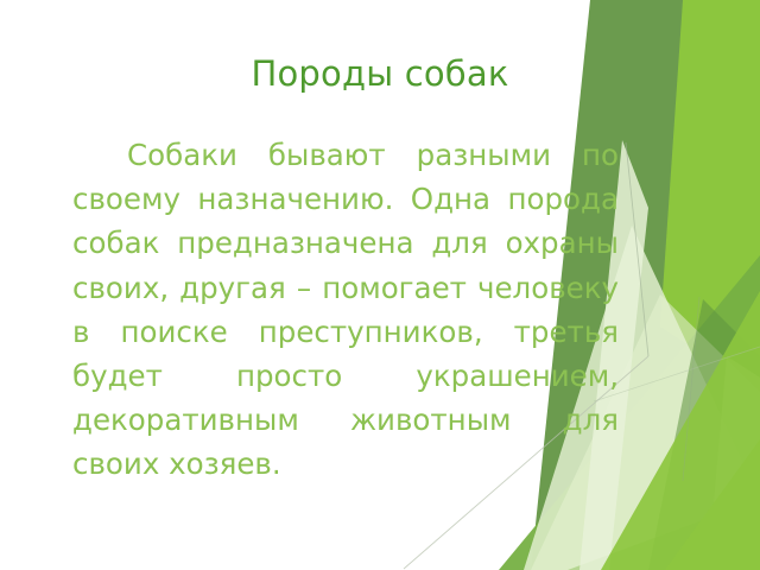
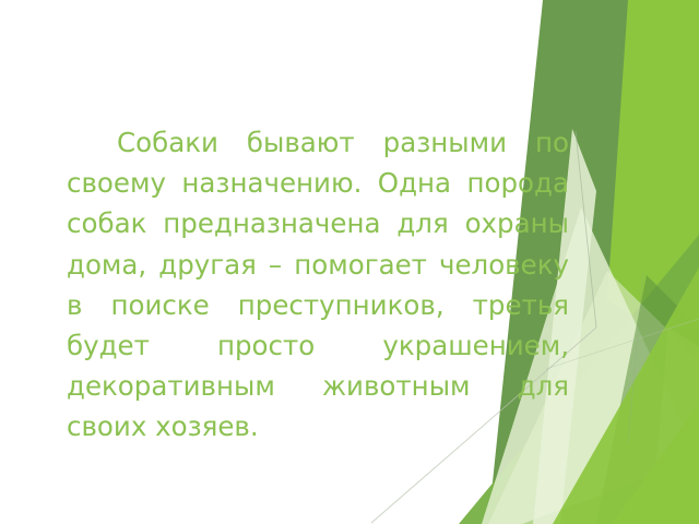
- Породы собак
- Собаки бывают разными по своему назначению. Одна порода собак предназначена для охраны своих, другая – помогает человеку в поиске преступников, третья будет просто украшением, декоративным животным для своих хозяев.
+ Собаки бывают разными по своему назначению. Одна порода собак предназначена для охраны дома, другая – помогает человеку в поиске преступников, третья будет просто украшением, декоративным животным для своих хозяев.
